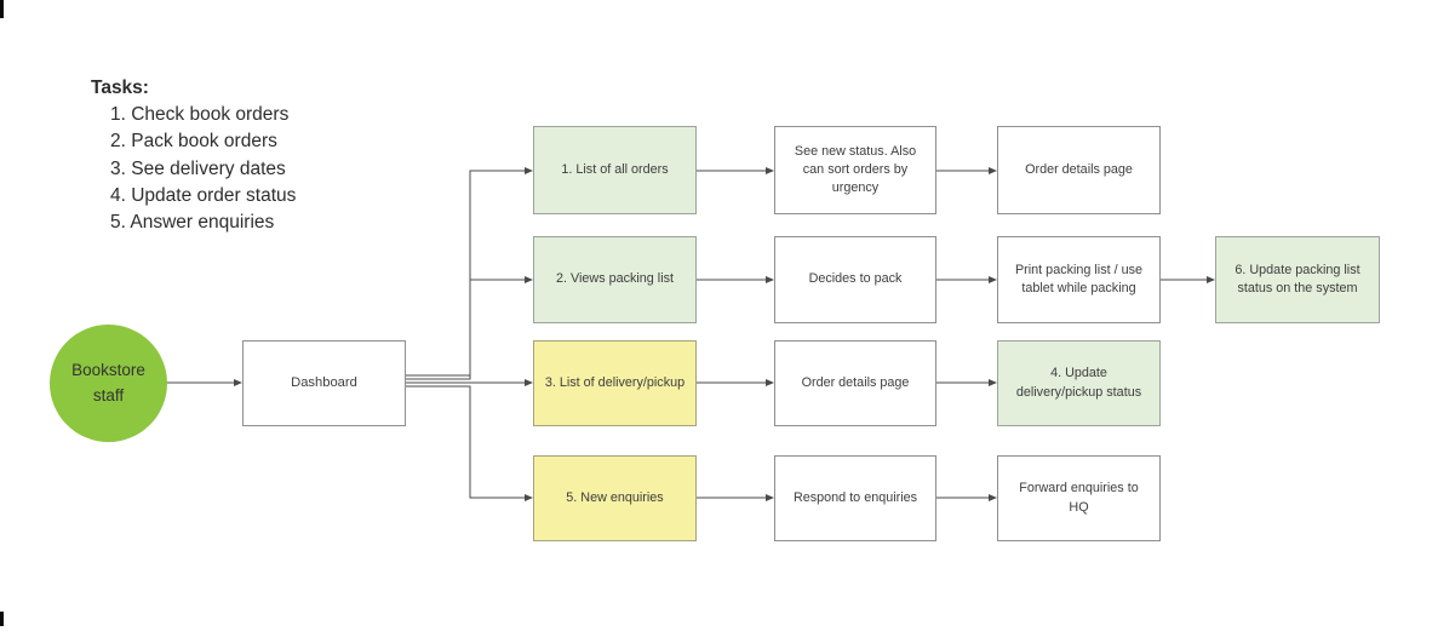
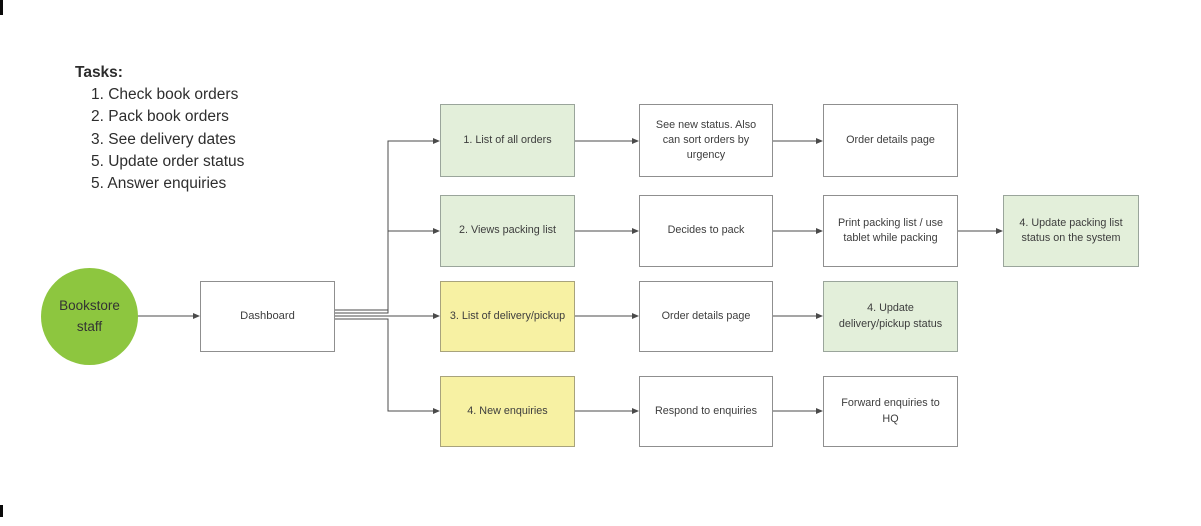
  Tasks:
  1. Check book orders
  2. Pack book orders
  3. See delivery dates
- 4. Update order status
+ 5. Update order status
  5. Answer enquiries
  Bookstore staff
  Dashboard
  1. List of all orders
  See new status. Also can sort orders by urgency
  Order details page
  2. Views packing list
  Decides to pack
  Print packing list / use tablet while packing
- 6. Update packing list status on the system
+ 4. Update packing list status on the system
  3. List of delivery/pickup
  Order details page
  4. Update delivery/pickup status
- 5. New enquiries
+ 4. New enquiries
  Respond to enquiries
  Forward enquiries to HQ
